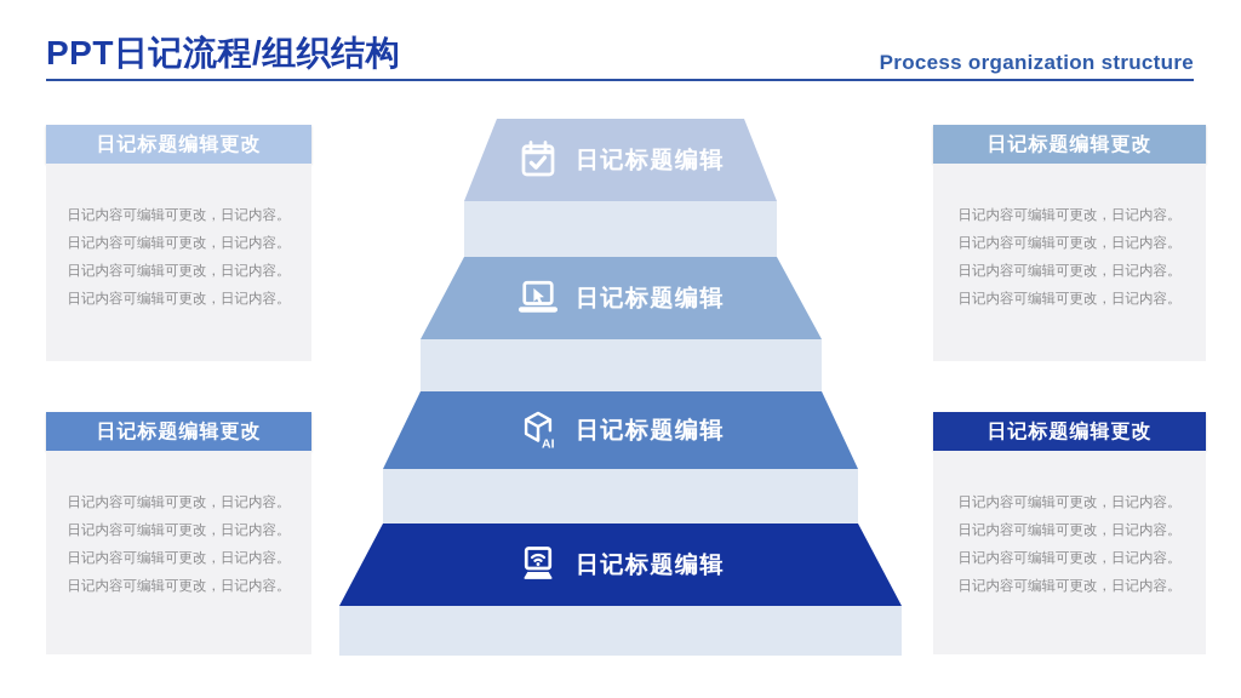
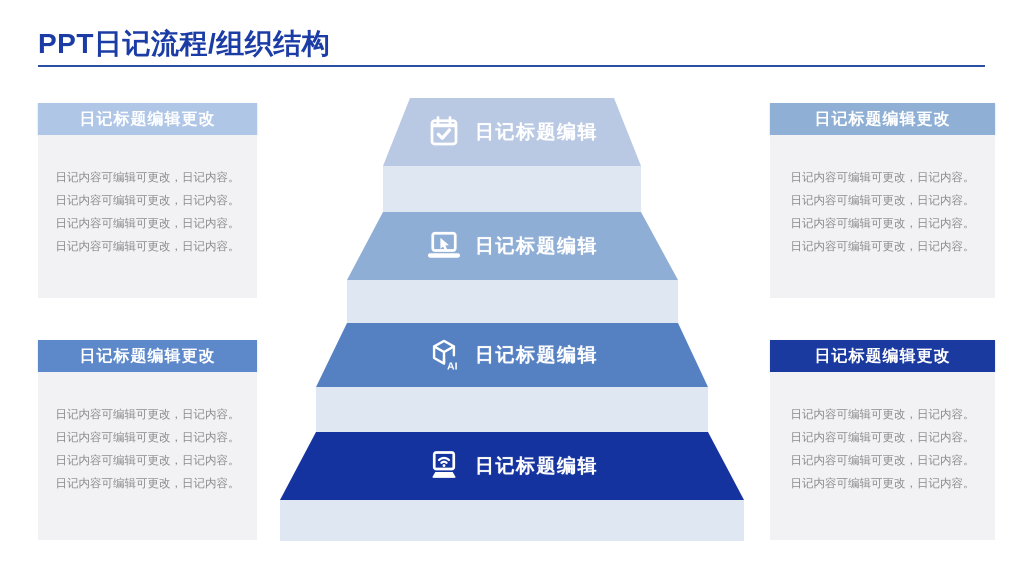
  PPT日记流程/组织结构
- Process organization structure
  日记标题编辑更改
  日记内容可编辑可更改，日记内容。
  日记内容可编辑可更改，日记内容。
  日记内容可编辑可更改，日记内容。
  日记内容可编辑可更改，日记内容。
  日记标题编辑更改
  日记内容可编辑可更改，日记内容。
  日记内容可编辑可更改，日记内容。
  日记内容可编辑可更改，日记内容。
  日记内容可编辑可更改，日记内容。
  日记标题编辑更改
  日记内容可编辑可更改，日记内容。
  日记内容可编辑可更改，日记内容。
  日记内容可编辑可更改，日记内容。
  日记内容可编辑可更改，日记内容。
  日记标题编辑更改
  日记内容可编辑可更改，日记内容。
  日记内容可编辑可更改，日记内容。
  日记内容可编辑可更改，日记内容。
  日记内容可编辑可更改，日记内容。
  日记标题编辑
  日记标题编辑
  AI
  日记标题编辑
  日记标题编辑
